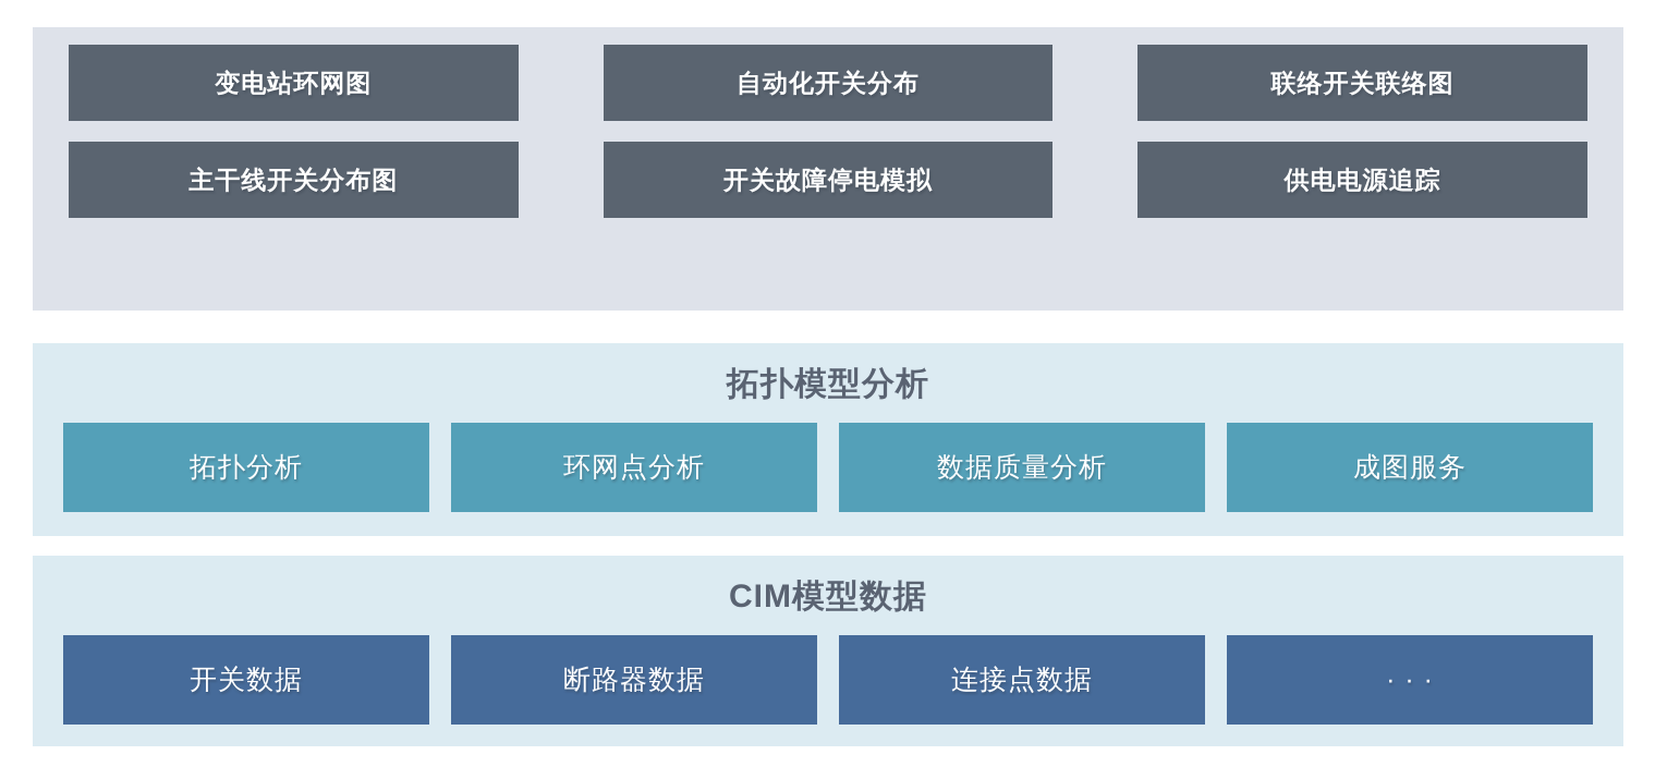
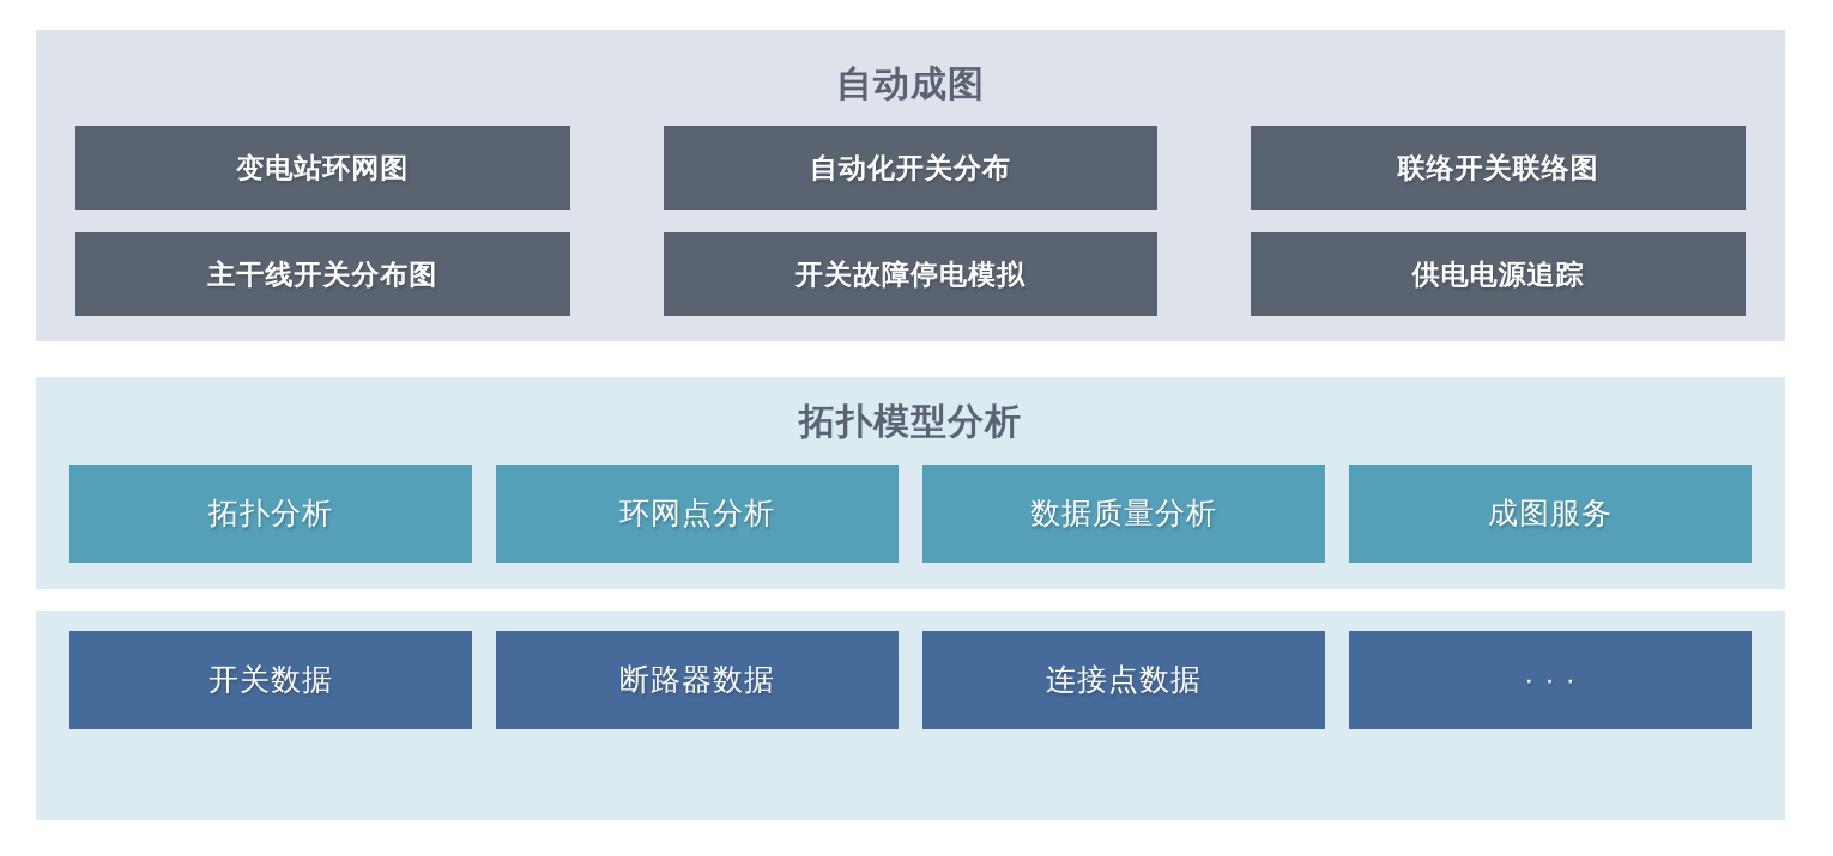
+ 自动成图
  变电站环网图
  自动化开关分布
  联络开关联络图
  主干线开关分布图
  开关故障停电模拟
  供电电源追踪
  拓扑模型分析
  拓扑分析
  环网点分析
  数据质量分析
  成图服务
- CIM模型数据
  开关数据
  断路器数据
  连接点数据
  · · ·
